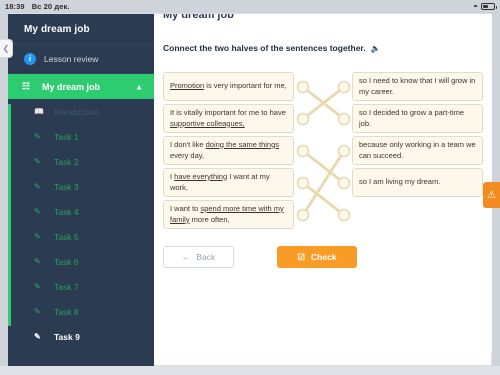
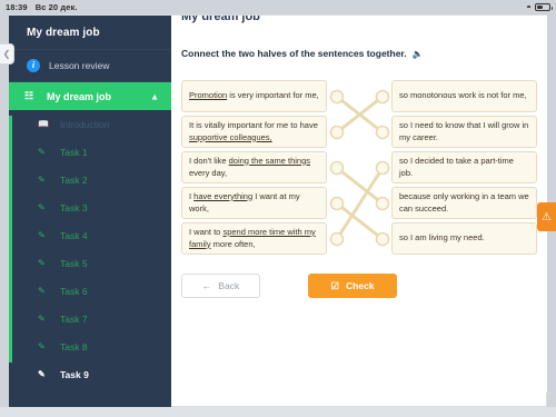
  18:39
  Вс 20 дек.
  ◓
  My dream job
  i
  Lesson review
  ☷
  My dream job
  ▲
  📖
  Introduction
  ✎
  Task 1
  ✎
  Task 2
  ✎
  Task 3
  ✎
  Task 4
  ✎
  Task 5
  ✎
  Task 6
  ✎
  Task 7
  ✎
  Task 8
  ✎
  Task 9
  ❮
  My dream job
  Connect the two halves of the sentences together.
  🔈
  Promotion is very important for me,
  It is vitally important for me to have supportive colleagues,
  I don't like doing the same things every day,
  I have everything I want at my work,
  I want to spend more time with my family more often,
+ so monotonous work is not for me,
  so I need to know that I will grow in my career.
- so I decided to grow a part-time job.
+ so I decided to take a part-time job.
  because only working in a team we can succeed.
- so I am living my dream.
+ so I am living my need.
  ←
  Back
  ☑
  Check
  ⚠
